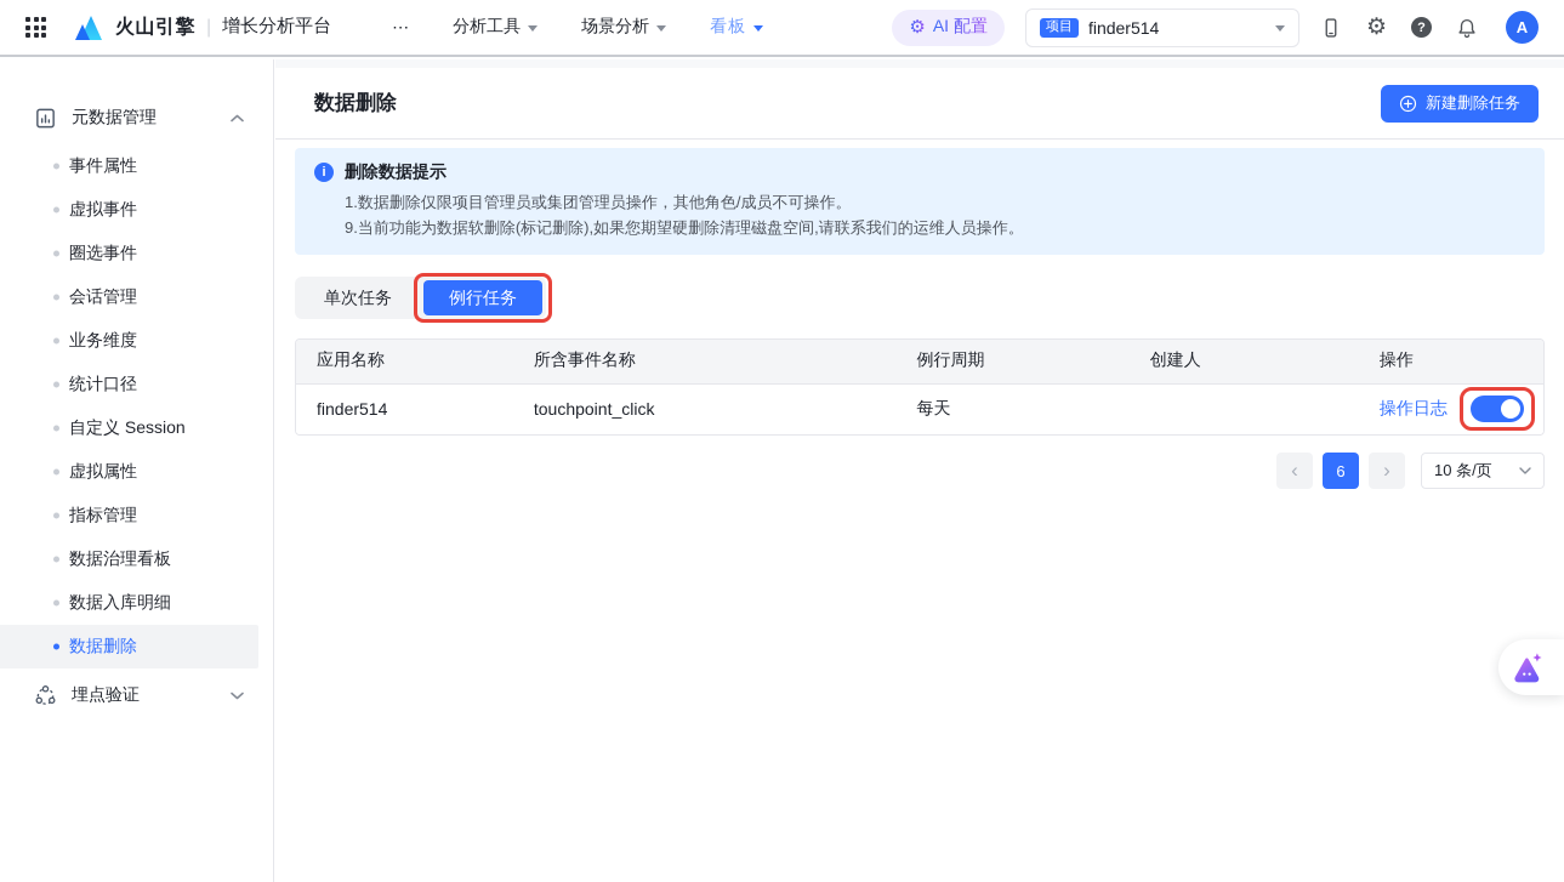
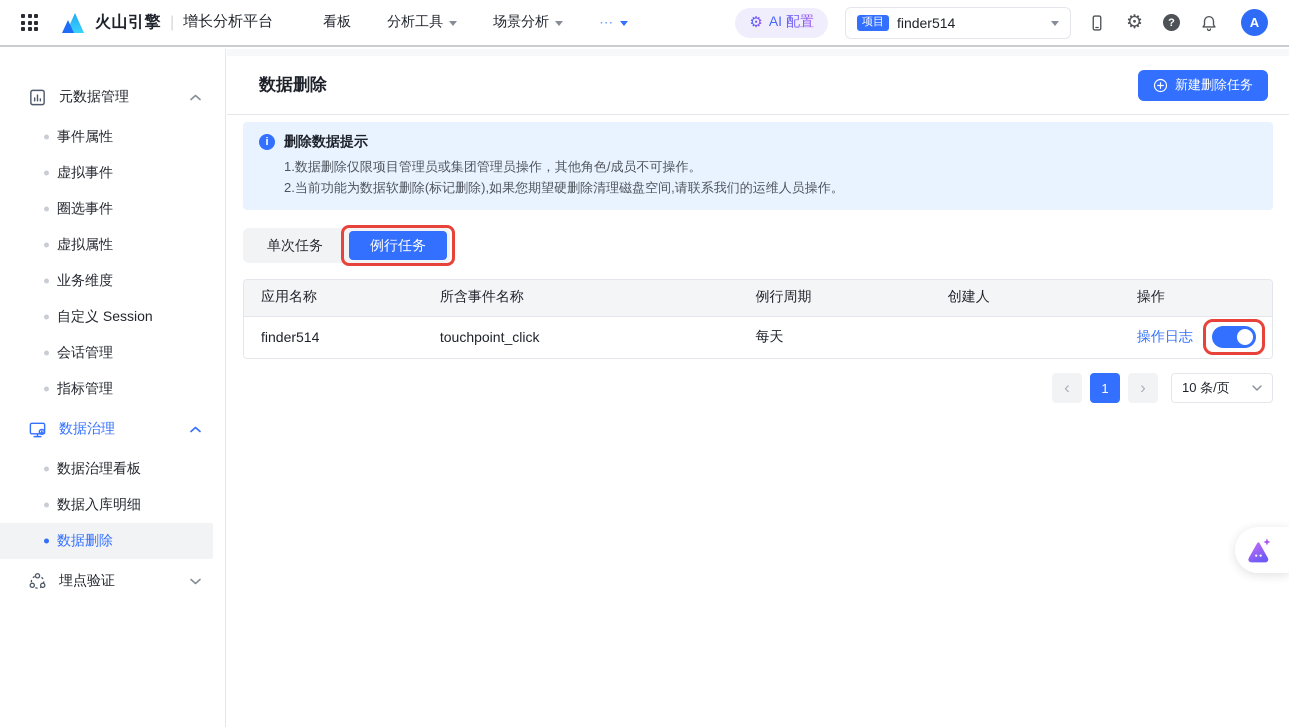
  火山引擎
  |
  增长分析平台
- ⋯
+ 看板
  分析工具
  场景分析
- 看板
+ ⋯
  ⚙
  AI 配置
  项目
  finder514
  ⚙
  ?
  A
  元数据管理
  事件属性
  虚拟事件
  圈选事件
- 会话管理
+ 虚拟属性
  业务维度
- 统计口径
  自定义 Session
- 虚拟属性
+ 会话管理
  指标管理
+ 数据治理
  数据治理看板
  数据入库明细
  数据删除
  埋点验证
  数据删除
  新建删除任务
  i
  删除数据提示
  1.数据删除仅限项目管理员或集团管理员操作，其他角色/成员不可操作。
- 9.当前功能为数据软删除(标记删除),如果您期望硬删除清理磁盘空间,请联系我们的运维人员操作。
+ 2.当前功能为数据软删除(标记删除),如果您期望硬删除清理磁盘空间,请联系我们的运维人员操作。
  单次任务
  例行任务
  应用名称	所含事件名称	例行周期	创建人	操作
  finder514	touchpoint_click	每天		操作日志
  ‹
- 6
+ 1
  ›
  10 条/页
